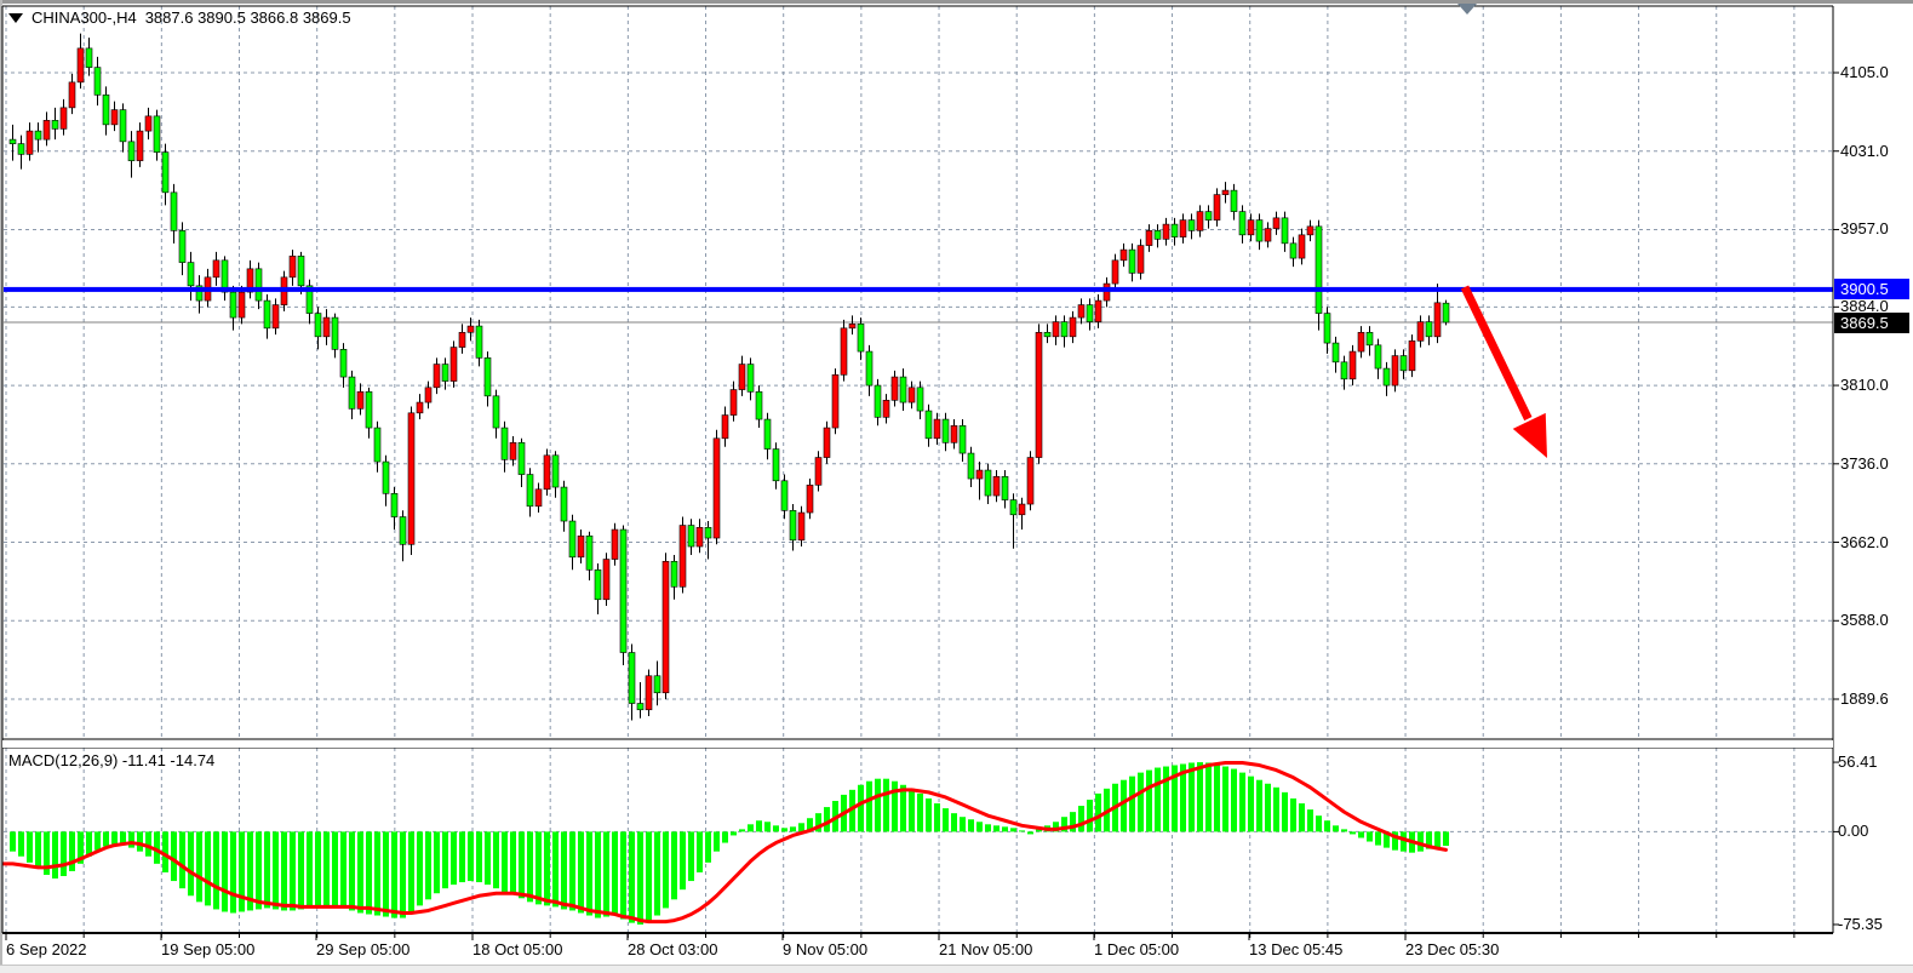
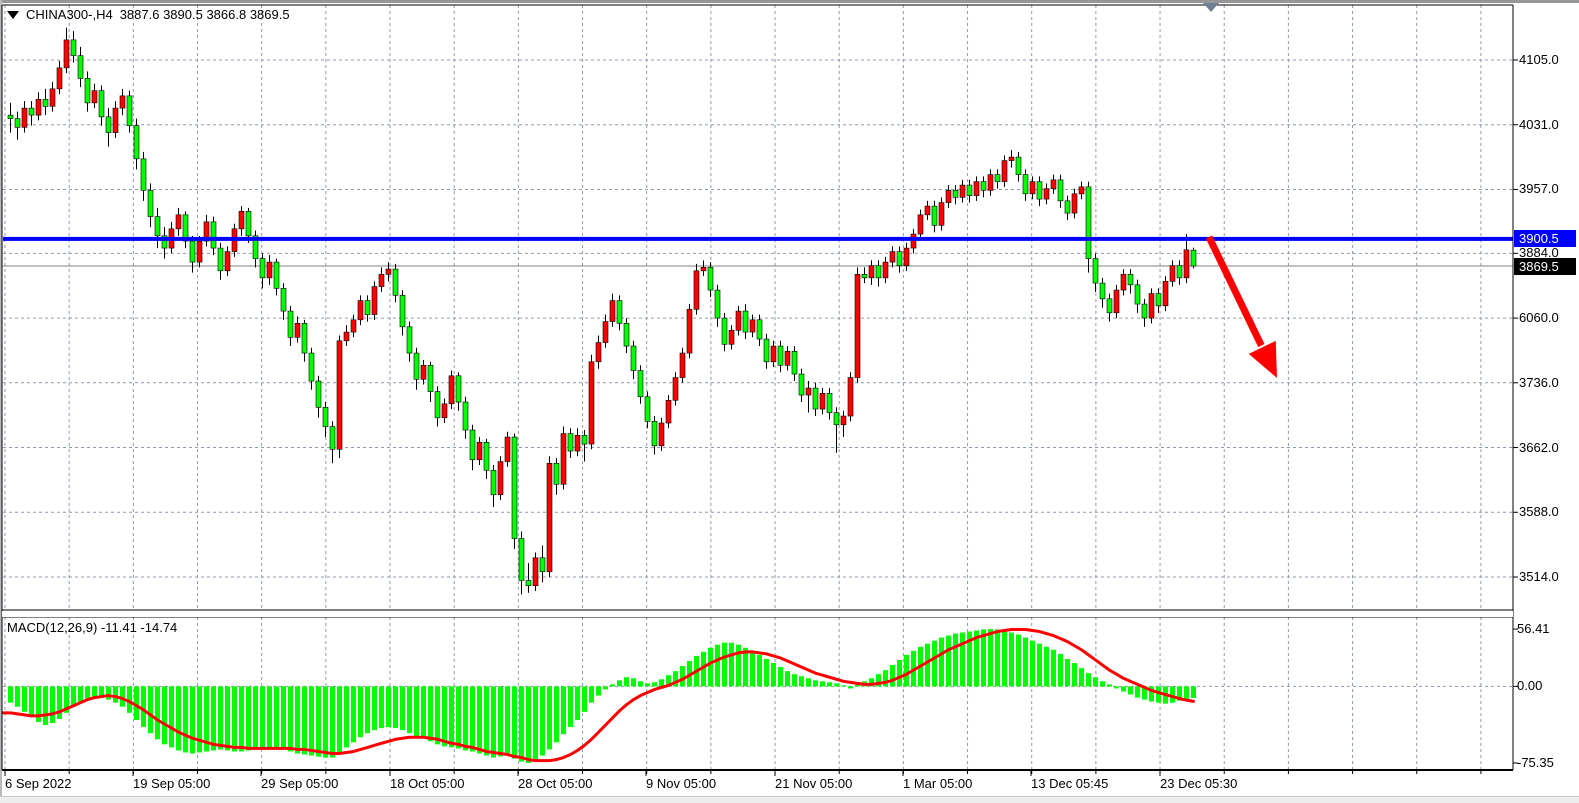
  CHINA300-,H4
  3887.6 3890.5 3866.8 3869.5
  MACD(12,26,9) -11.41 -14.74
  4105.0
  4031.0
  3957.0
  3884.0
- 3810.0
+ 6060.0
  3736.0
  3662.0
  3588.0
- 1889.6
+ 3514.0
  56.41
  0.00
  -75.35
  3900.5
  3869.5
  6 Sep 2022
  19 Sep 05:00
  29 Sep 05:00
  18 Oct 05:00
- 28 Oct 03:00
+ 28 Oct 05:00
  9 Nov 05:00
  21 Nov 05:00
- 1 Dec 05:00
+ 1 Mar 05:00
  13 Dec 05:45
  23 Dec 05:30
